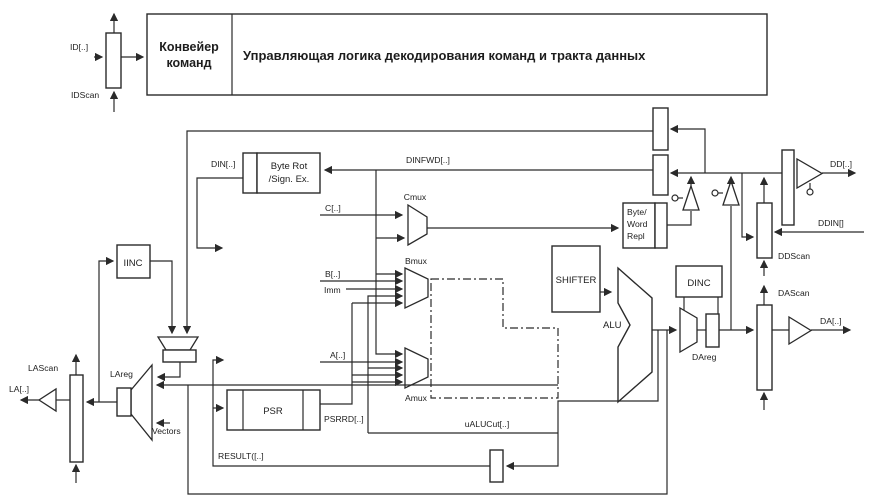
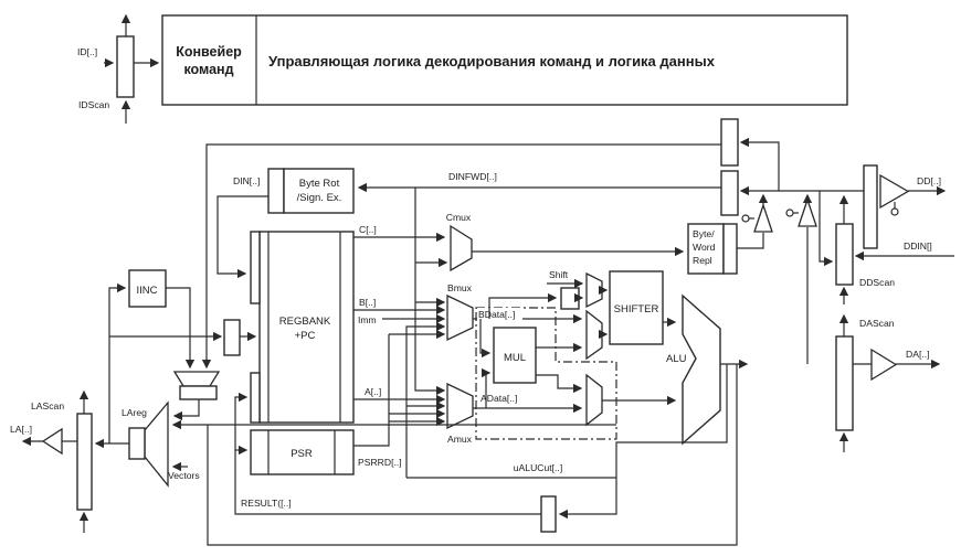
  ID[..]
  IDScan
  Конвейер
  команд
- Управляющая логика декодирования команд и тракта данных
+ Управляющая логика декодирования команд и логика данных
  DINFWD[..]
  Byte Rot
  /Sign. Ex.
  DIN[..]
+ REGBANK
+ +PC
  PSR
  PSRRD[..]
  C[..]
  B[..]
  Imm
  A[..]
  Cmux
  Bmux
  Amux
+ BData[..]
+ Shift
+ MUL
+ AData[..]
  SHIFTER
  ALU
  uALUCut[..]
  RESULT([..]
- DINC
- DAreg
  Byte/
  Word
  Repl
  DDScan
  DDIN[]
  DD[..]
  DAScan
  DA[..]
  IINC
  LAreg
  Vectors
  LAScan
  LA[..]
